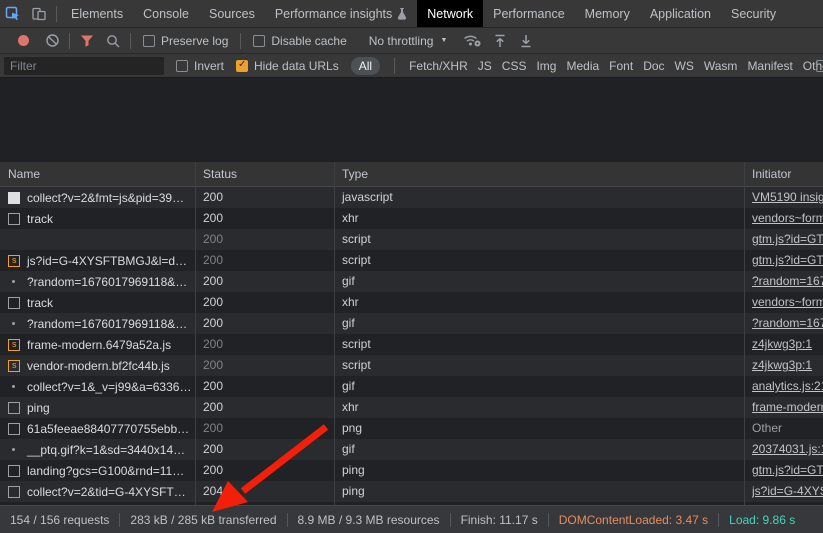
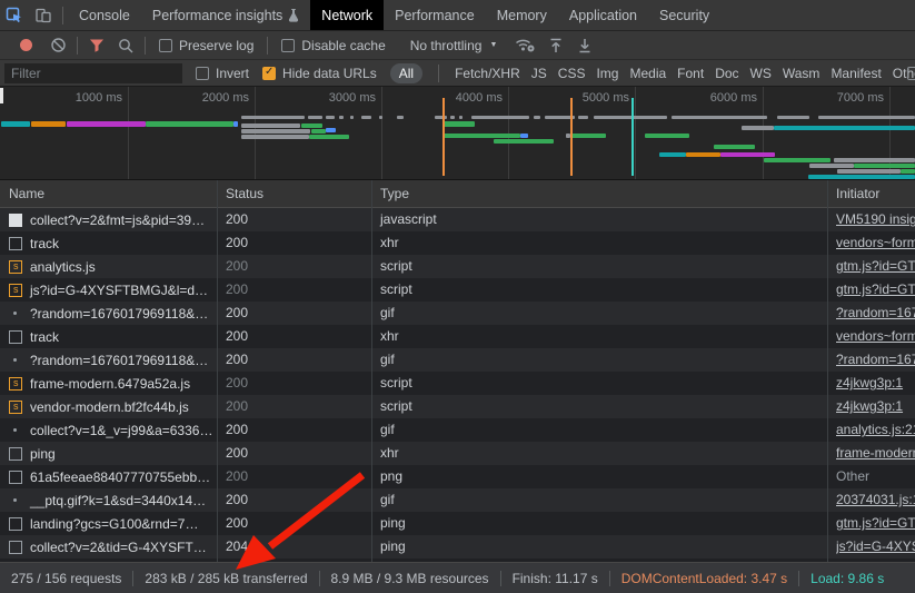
- Elements
  Console
- Sources
  Performance insights
  Network
  Performance
  Memory
  Application
  Security
  Preserve log
  Disable cache
  No throttling
  Filter
  Invert
  Hide data URLs
  All
  Fetch/XHR
  JS
  CSS
  Img
  Media
  Font
  Doc
  WS
  Wasm
  Manifest
+ 1000 ms
+ 2000 ms
+ 3000 ms
+ 4000 ms
+ 5000 ms
+ 6000 ms
+ 7000 ms
  Name
  Status
  Type
  Initiator
  collect?v=2&fmt=js&pid=39…
  200
  javascript
  VM5190 insig
  track
  200
  xhr
  vendors~form
+ analytics.js
  200
  script
  gtm.js?id=GT
  js?id=G-4XYSFTBMGJ&l=d…
  200
  script
  gtm.js?id=GT
  ?random=1676017969118&…
  200
  gif
  ?random=16
  track
  200
  xhr
  vendors~form
  ?random=1676017969118&…
  200
  gif
  ?random=16
  frame-modern.6479a52a.js
  200
  script
  z4jkwg3p:1
  vendor-modern.bf2fc44b.js
  200
  script
  z4jkwg3p:1
  collect?v=1&_v=j99&a=6336…
  200
  gif
  analytics.js:2
  ping
  200
  xhr
  frame-moder
  61a5feeae88407770755ebb…
  200
  png
  Other
  __ptq.gif?k=1&sd=3440x14…
  200
  gif
  20374031.js:
- landing?gcs=G100&rnd=11…
+ landing?gcs=G100&rnd=7…
  200
  ping
  gtm.js?id=GT
  collect?v=2&tid=G-4XYSFT…
  204
  ping
  js?id=G-4XY
- 154 / 156 requests
+ 275 / 156 requests
  283 kB / 285 kB transferred
  8.9 MB / 9.3 MB resources
  Finish: 11.17 s
  DOMContentLoaded: 3.47 s
  Load: 9.86 s
